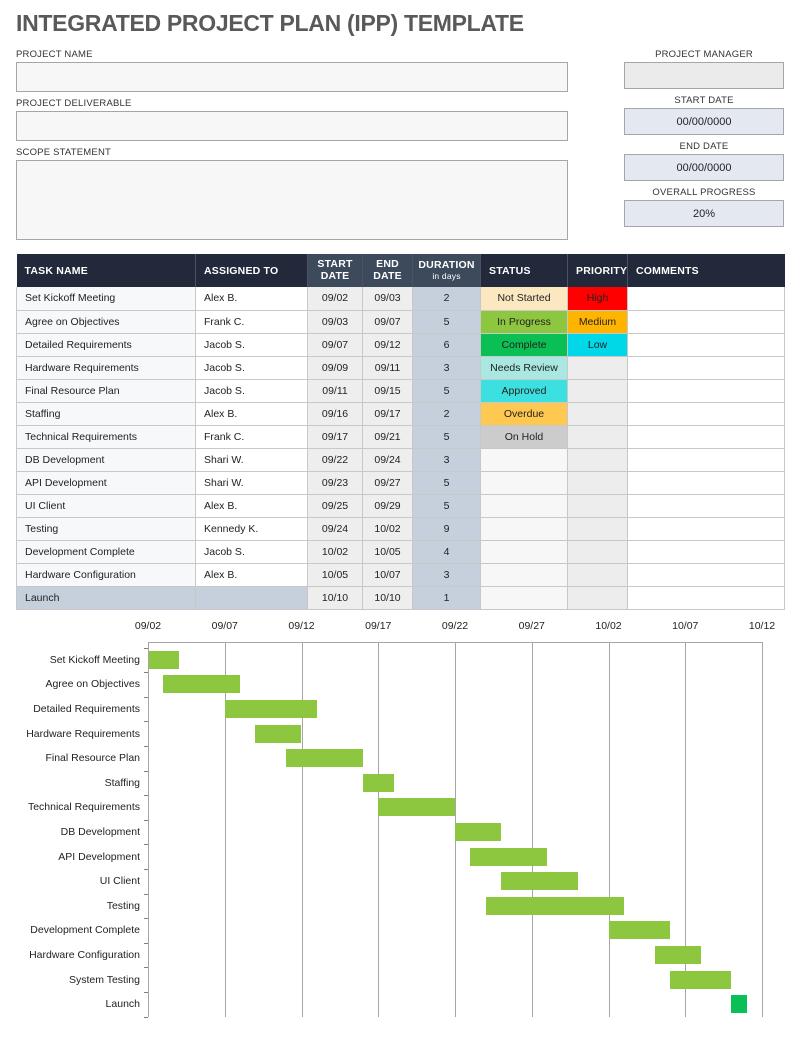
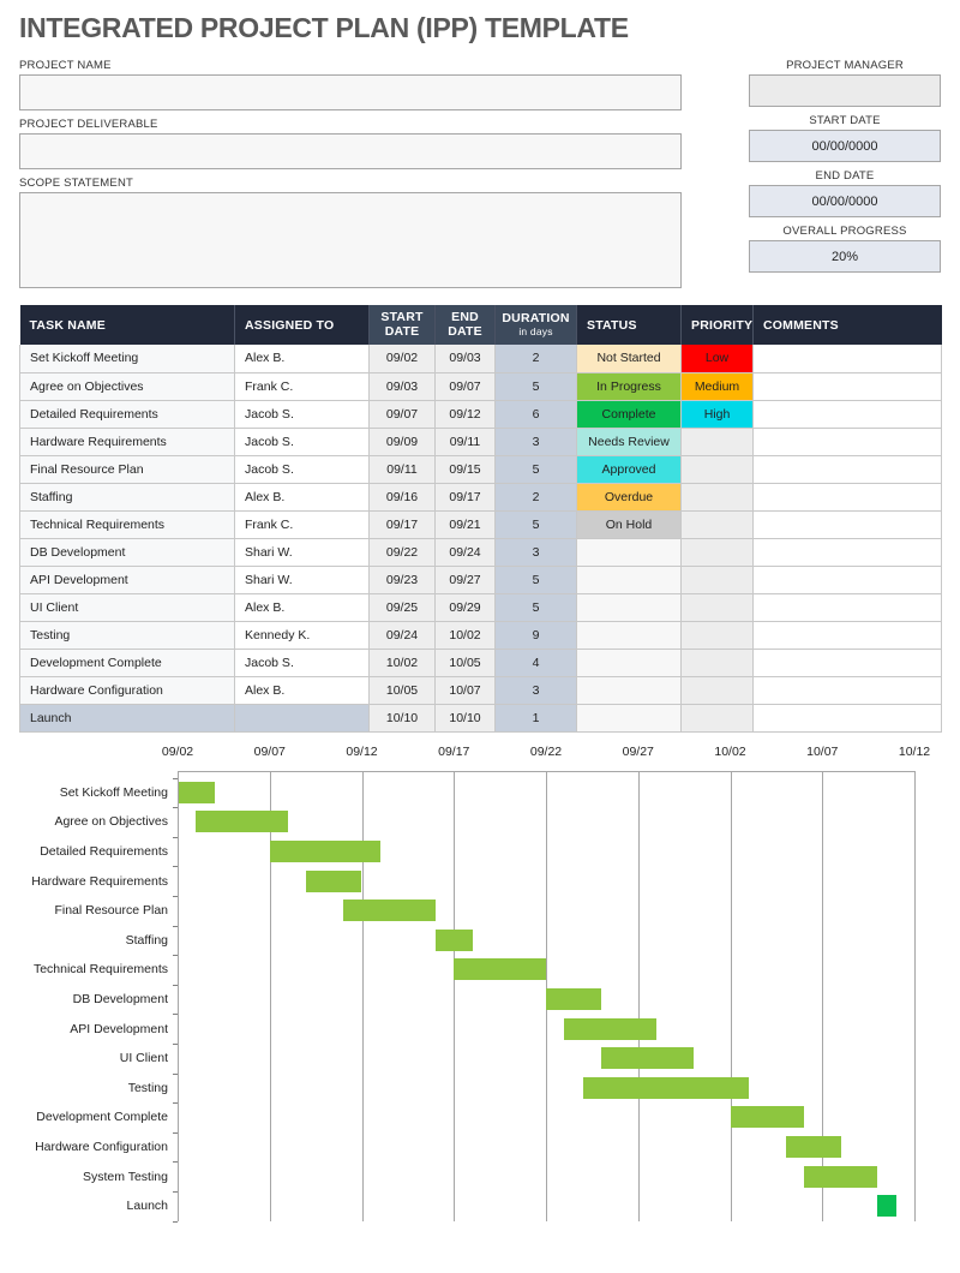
  INTEGRATED PROJECT PLAN (IPP) TEMPLATE
  PROJECT NAME
  PROJECT DELIVERABLE
  SCOPE STATEMENT
  PROJECT MANAGER
  START DATE
  00/00/0000
  END DATE
  00/00/0000
  OVERALL PROGRESS
  20%
  TASK NAME	ASSIGNED TO	STARTDATE	ENDDATE	DURATIONin days	STATUS	PRIORITY	COMMENTS
- Set Kickoff Meeting	Alex B.	09/02	09/03	2	Not Started	High
+ Set Kickoff Meeting	Alex B.	09/02	09/03	2	Not Started	Low
  Agree on Objectives	Frank C.	09/03	09/07	5	In Progress	Medium
- Detailed Requirements	Jacob S.	09/07	09/12	6	Complete	Low
+ Detailed Requirements	Jacob S.	09/07	09/12	6	Complete	High
  Hardware Requirements	Jacob S.	09/09	09/11	3	Needs Review
  Final Resource Plan	Jacob S.	09/11	09/15	5	Approved
  Staffing	Alex B.	09/16	09/17	2	Overdue
  Technical Requirements	Frank C.	09/17	09/21	5	On Hold
  DB Development	Shari W.	09/22	09/24	3
  API Development	Shari W.	09/23	09/27	5
  UI Client	Alex B.	09/25	09/29	5
  Testing	Kennedy K.	09/24	10/02	9
  Development Complete	Jacob S.	10/02	10/05	4
  Hardware Configuration	Alex B.	10/05	10/07	3
  Launch		10/10	10/10	1
  09/02
  09/07
  09/12
  09/17
  09/22
  09/27
  10/02
  10/07
  10/12
  Set Kickoff Meeting
  Agree on Objectives
  Detailed Requirements
  Hardware Requirements
  Final Resource Plan
  Staffing
  Technical Requirements
  DB Development
  API Development
  UI Client
  Testing
  Development Complete
  Hardware Configuration
  System Testing
  Launch
